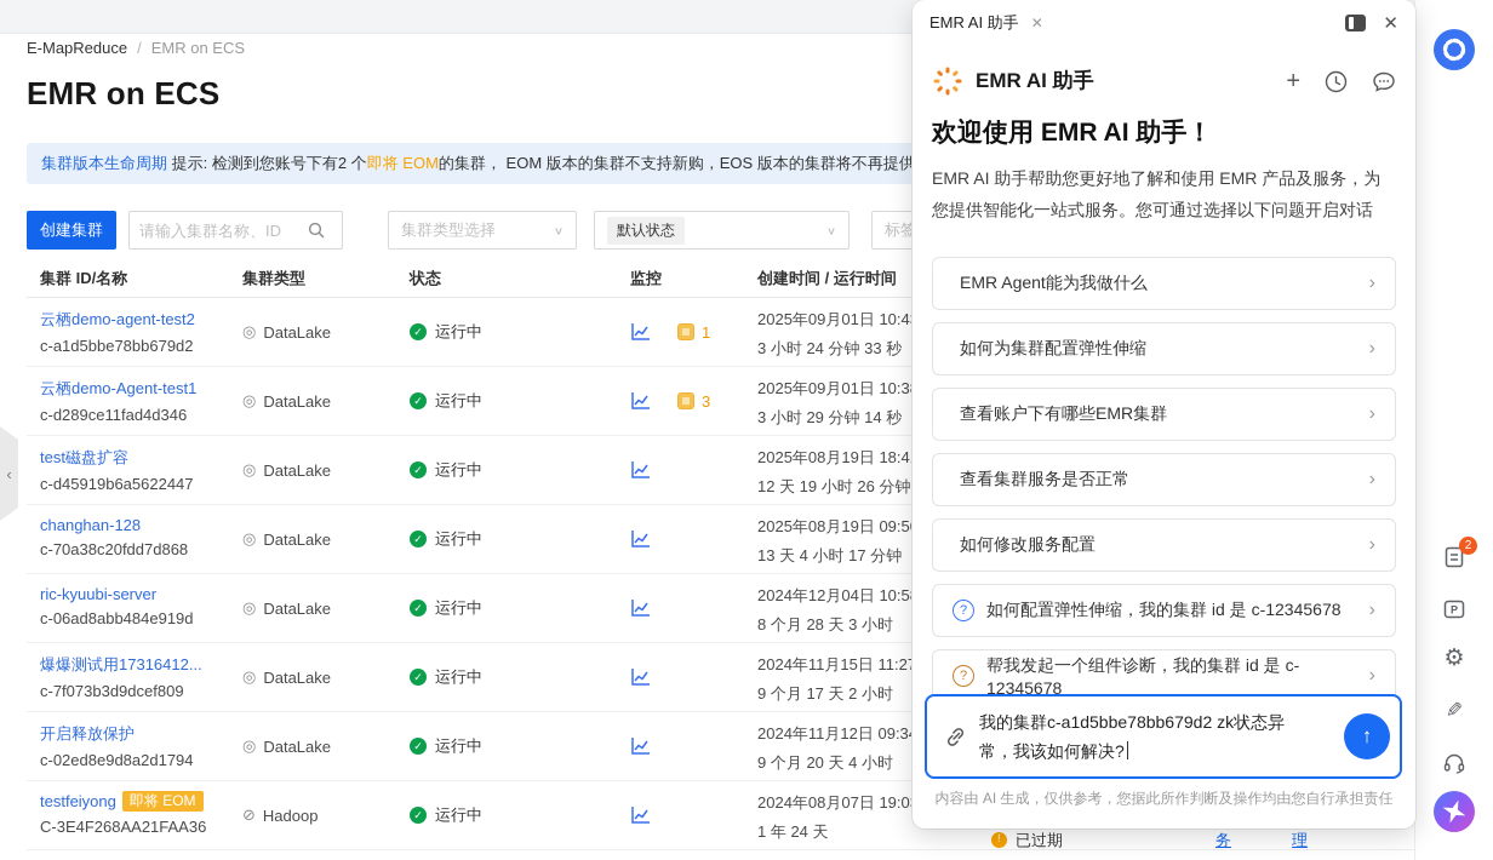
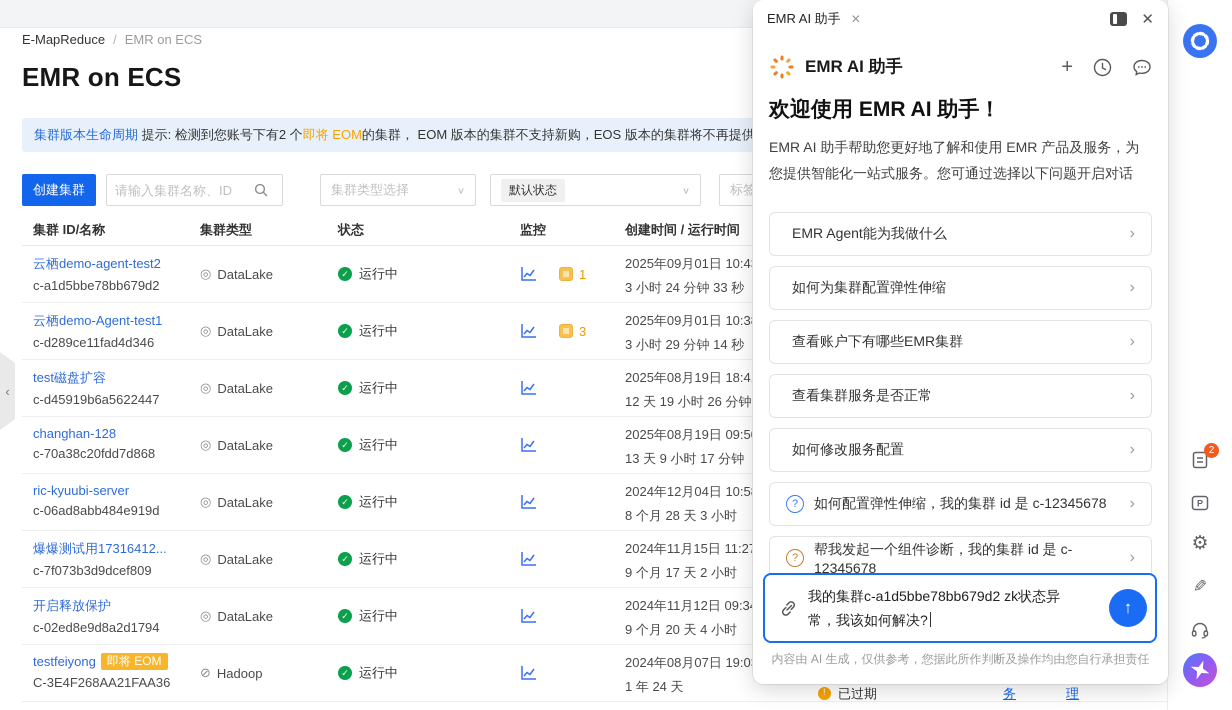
  E-MapReduce / EMR on ECS
  EMR on ECS
  集群版本生命周期 提示: 检测到您账号下有2 个即将 EOM的集群， EOM 版本的集群不支持新购，EOS 版本的集群将不再提供
  创建集群
  请输入集群名称、ID
  集群类型选择
  ∨
  默认状态
  ∨
  集群 ID/名称
  集群类型
  状态
  监控
  创建时间 / 运行时间
  云栖demo-agent-test2
  c-a1d5bbe78bb679d2
  ◎
  DataLake
  ✓
  运行中
  1
  2025年09月01日 10:4
  3 小时 24 分钟 33 秒
  云栖demo-Agent-test1
  c-d289ce11fad4d346
  ◎
  DataLake
  ✓
  运行中
  3
  2025年09月01日 10:3
  3 小时 29 分钟 14 秒
  test磁盘扩容
  c-d45919b6a5622447
  ◎
  DataLake
  ✓
  运行中
  2025年08月19日 18:4
  12 天 19 小时 26 分钟
  changhan-128
  c-70a38c20fdd7d868
  ◎
  DataLake
  ✓
  运行中
  2025年08月19日 09:5
- 13 天 4 小时 17 分钟
+ 13 天 9 小时 17 分钟
  ric-kyuubi-server
  c-06ad8abb484e919d
  ◎
  DataLake
  ✓
  运行中
  2024年12月04日 10:5
  8 个月 28 天 3 小时
  爆爆测试用17316412...
  c-7f073b3d9dcef809
  ◎
  DataLake
  ✓
  运行中
  2024年11月15日 11:2
  9 个月 17 天 2 小时
  开启释放保护
  c-02ed8e9d8a2d1794
  ◎
  DataLake
  ✓
  运行中
  2024年11月12日 09:3
  9 个月 20 天 4 小时
  testfeiyong 即将 EOM
  C-3E4F268AA21FAA36
  ⊘
  Hadoop
  ✓
  运行中
  2024年08月07日 19:0
  1 年 24 天
  ‹
  已过期
  务
  理
  EMR AI 助手
  ✕
  ✕
  EMR AI 助手
  +
  欢迎使用 EMR AI 助手！
  EMR AI 助手帮助您更好地了解和使用 EMR 产品及服务，为您提供智能化一站式服务。您可通过选择以下问题开启对话
  EMR Agent能为我做什么
  ›
  如何为集群配置弹性伸缩
  ›
  查看账户下有哪些EMR集群
  ›
  查看集群服务是否正常
  ›
  如何修改服务配置
  ›
  ?
  如何配置弹性伸缩，我的集群 id 是 c-12345678
  ›
  ?
  帮我发起一个组件诊断，我的集群 id 是 c-12345678
  ›
  我的集群c-a1d5bbe78bb679d2 zk状态异常，我该如何解决?
  ↑
  内容由 AI 生成，仅供参考，您据此所作判断及操作均由您自行承担责任
  2
  P
  ⚙
